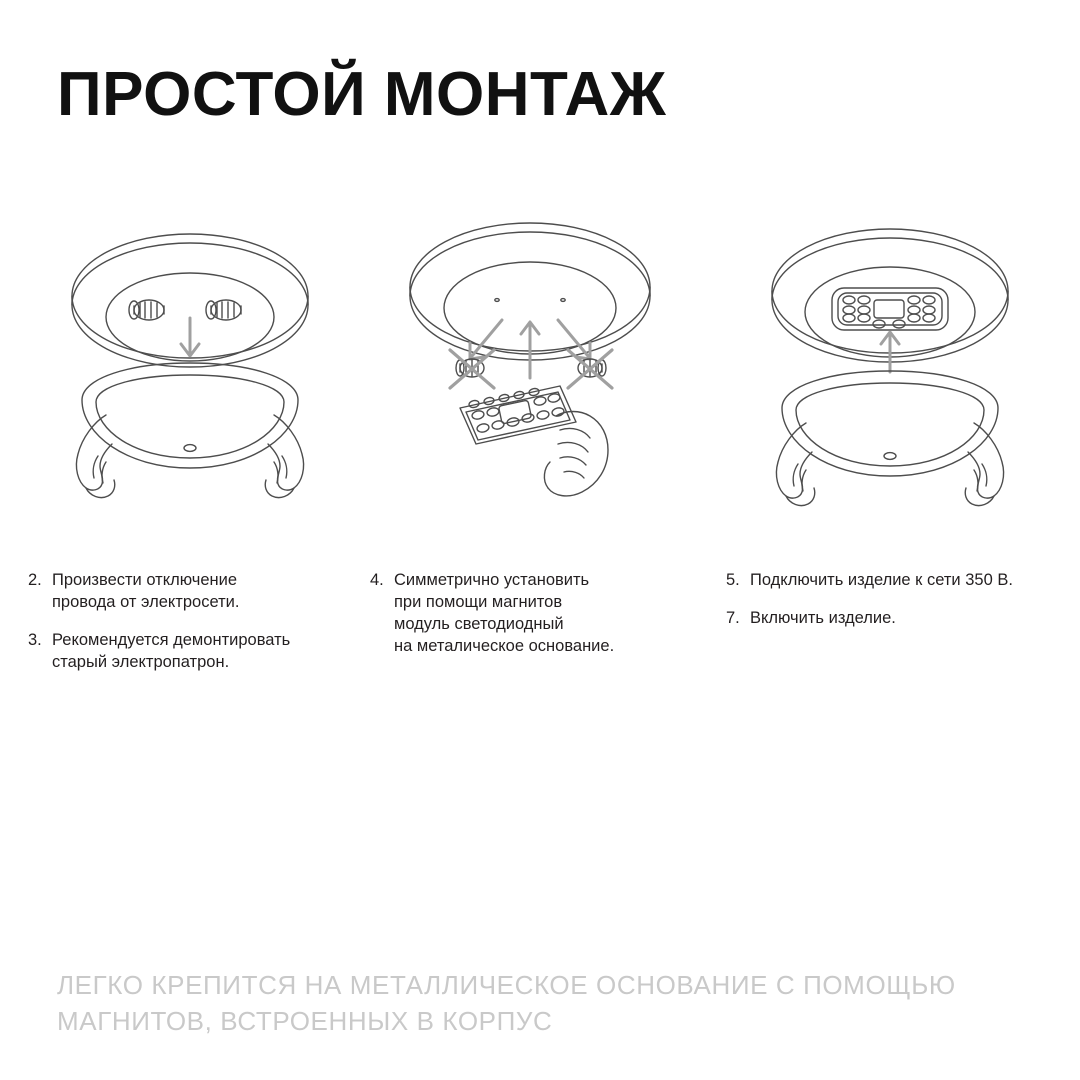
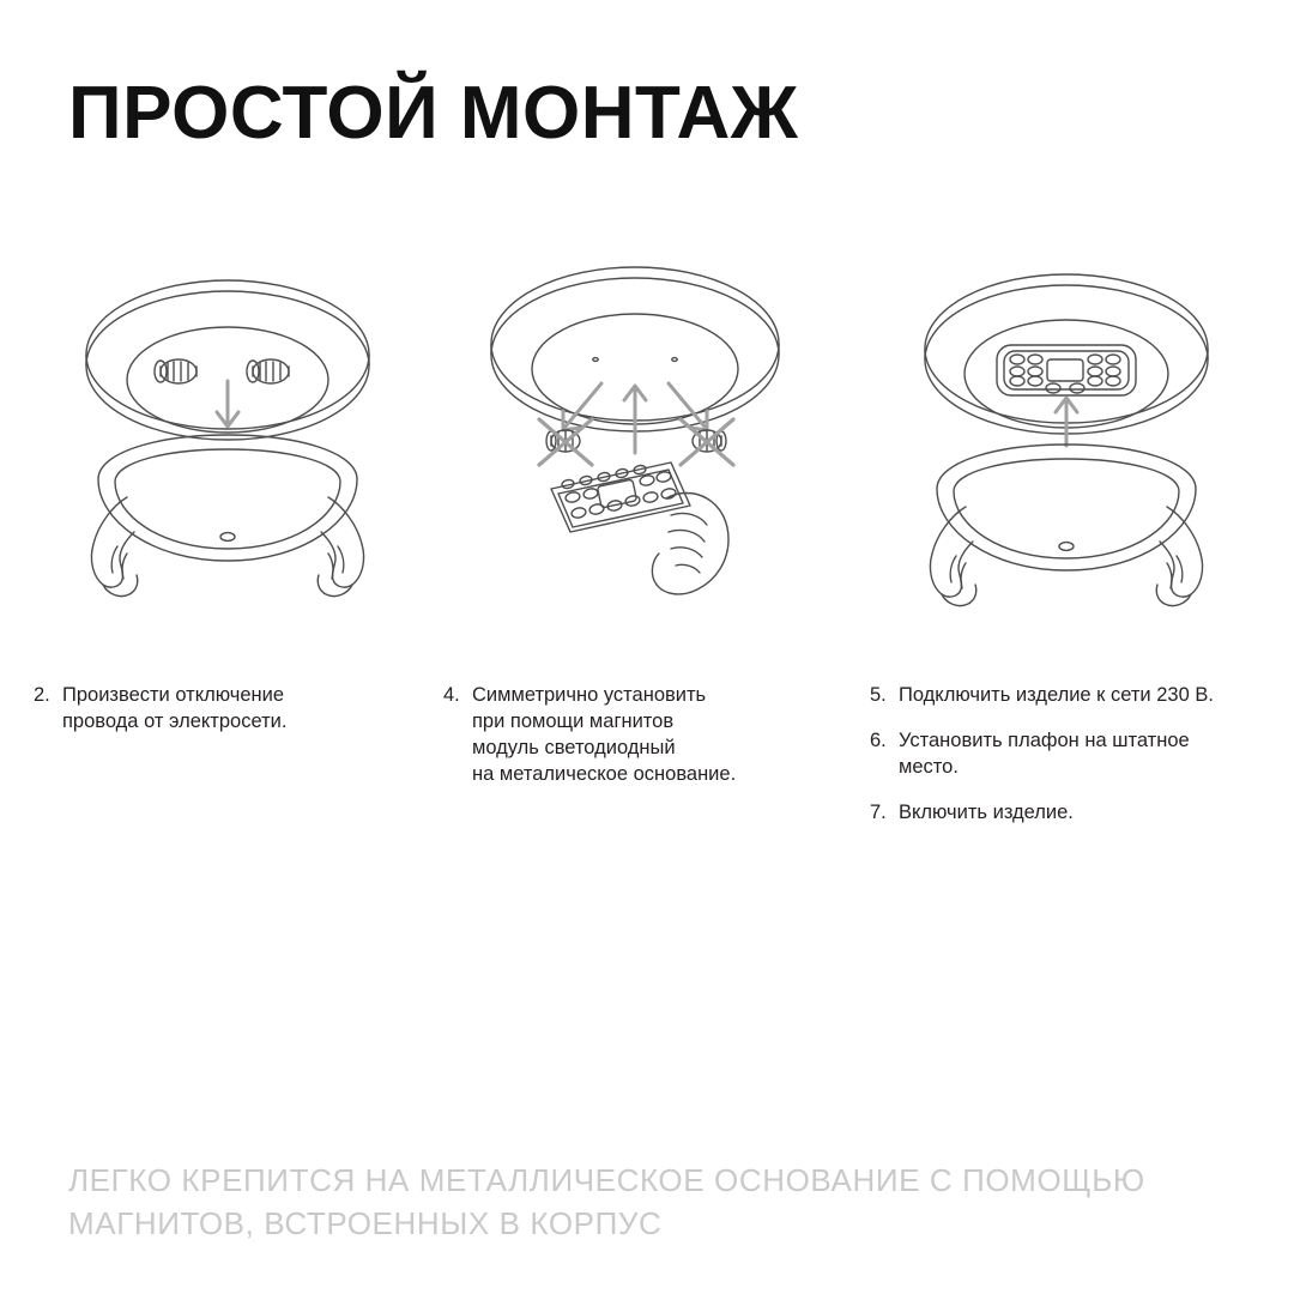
  ПРОСТОЙ МОНТАЖ
  2.
  Произвести отключение
  провода от электросети.
- 3.
- Рекомендуется демонтировать
- старый электропатрон.
  4.
  Симметрично установить
  при помощи магнитов
  модуль светодиодный
  на металическое основание.
  5.
- Подключить изделие к сети 350 В.
+ Подключить изделие к сети 230 В.
+ 6.
+ Установить плафон на штатное
+ место.
  7.
  Включить изделие.
  ЛЕГКО КРЕПИТСЯ НА МЕТАЛЛИЧЕСКОЕ ОСНОВАНИЕ С ПОМОЩЬЮ
  МАГНИТОВ, ВСТРОЕННЫХ В КОРПУС
